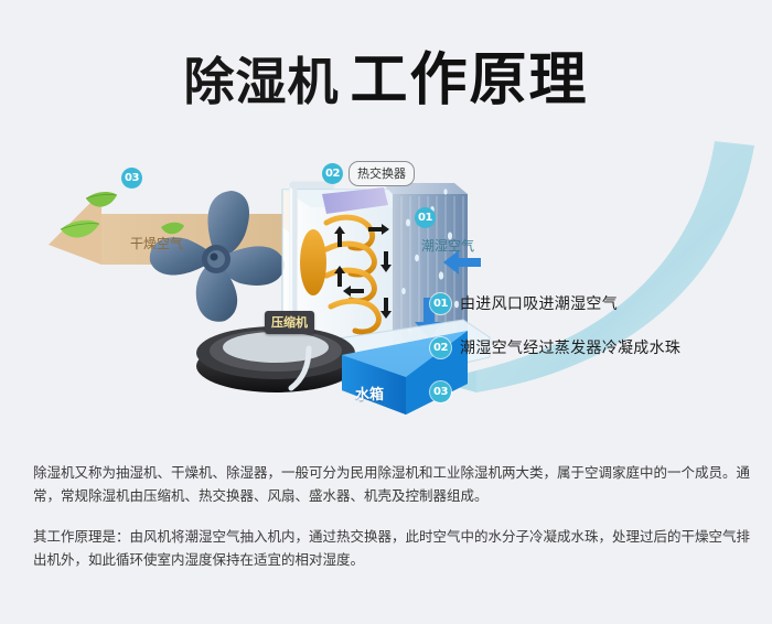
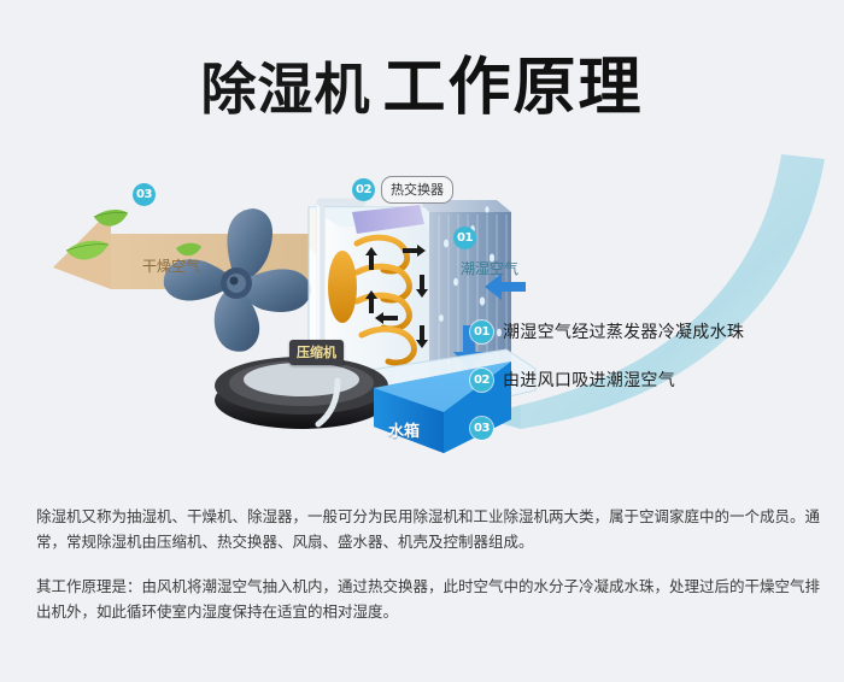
  除湿机 工作原理
  03
  干燥空气
  02
  热交换器
  01
  潮湿空气
  压缩机
  水箱
  01
- 由进风口吸进潮湿空气
+ 潮湿空气经过蒸发器冷凝成水珠
  02
- 潮湿空气经过蒸发器冷凝成水珠
+ 由进风口吸进潮湿空气
  03
  除湿机又称为抽湿机、干燥机、除湿器，一般可分为民用除湿机和工业除湿机两大类，属于空调家庭中的一个成员。通常，常规除湿机由压缩机、热交换器、风扇、盛水器、机壳及控制器组成。
  其工作原理是：由风机将潮湿空气抽入机内，通过热交换器，此时空气中的水分子冷凝成水珠，处理过后的干燥空气排出机外，如此循环使室内湿度保持在适宜的相对湿度。
